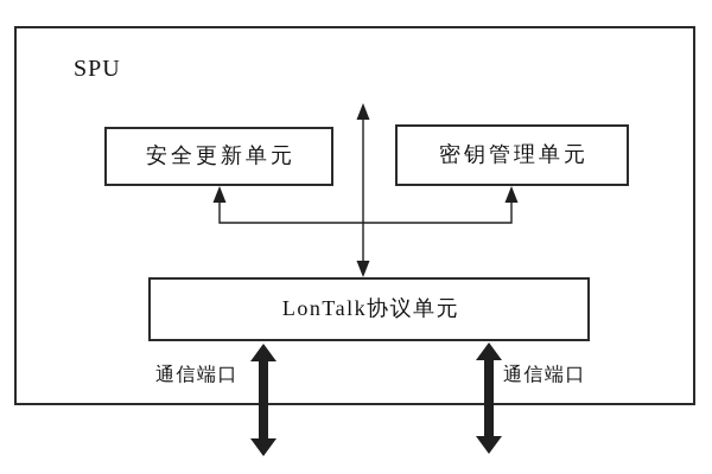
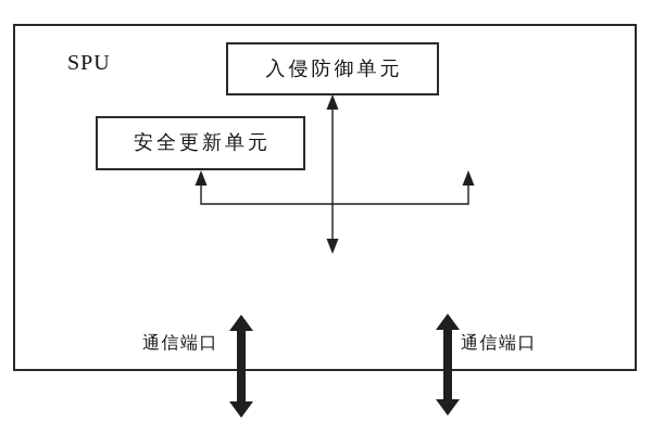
  SPU
+ 入侵防御单元
  安全更新单元
- 密钥管理单元
- LonTalk协议单元
  通信端口
  通信端口
